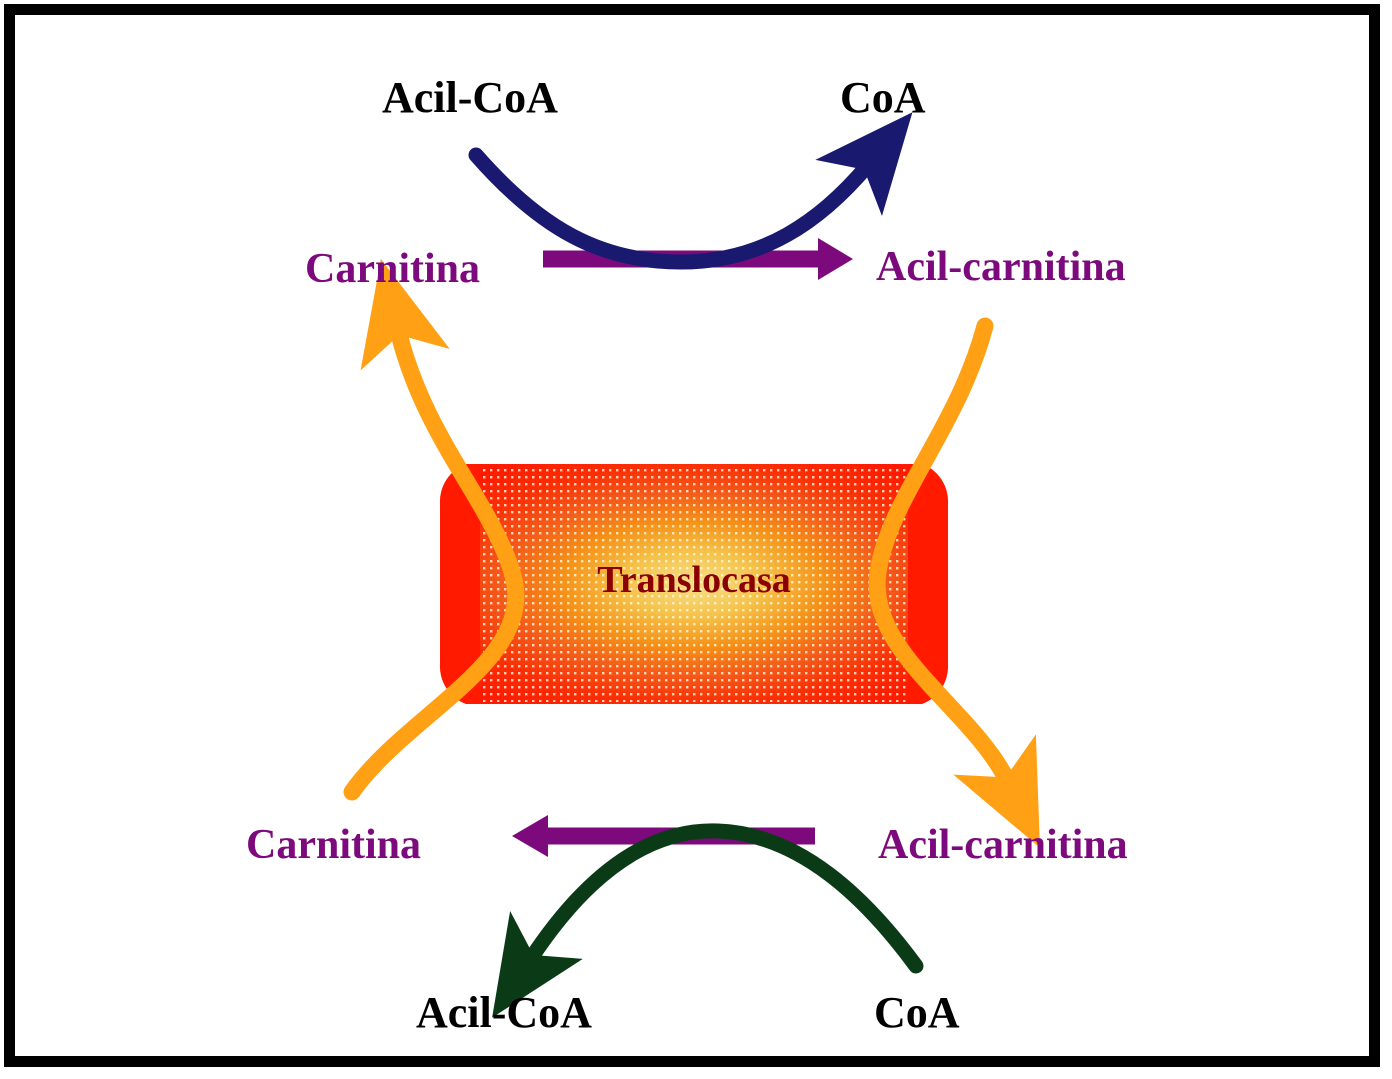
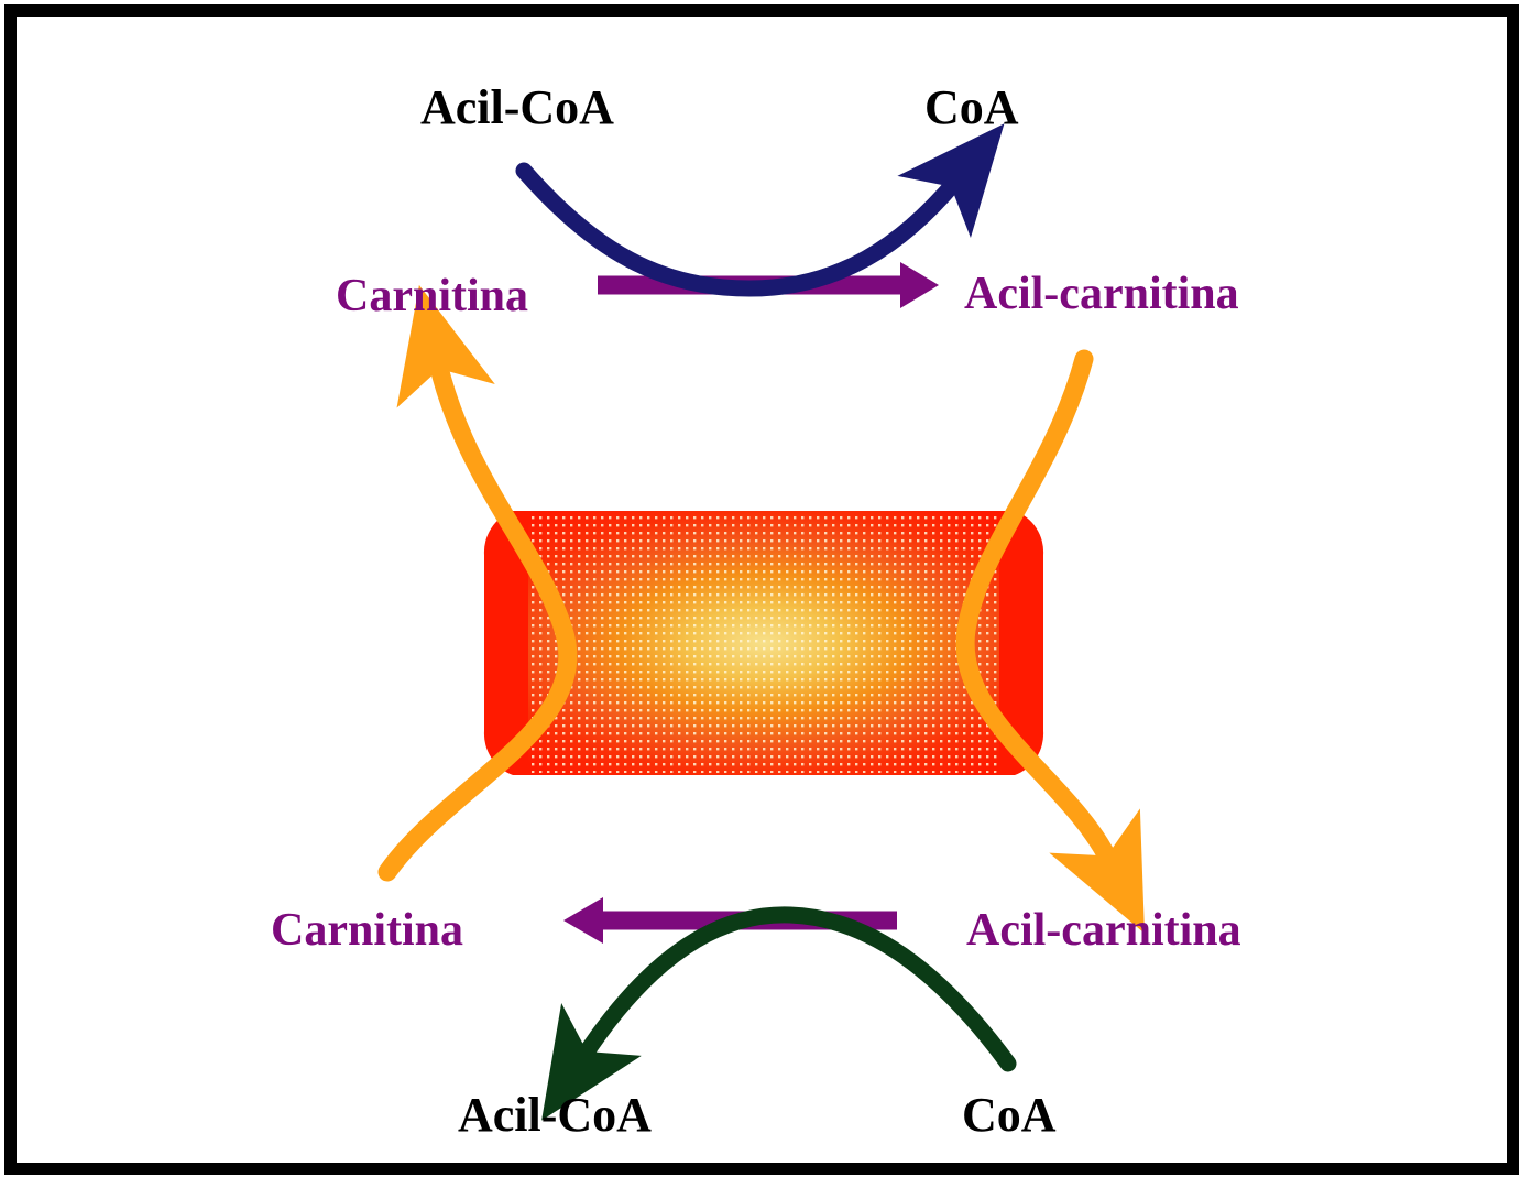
  Acil-CoA
  CoA
  Carnitina
  Acil-carnitina
- Translocasa
  Carnitina
  Acil-carnitina
  Acil-CoA
  CoA
